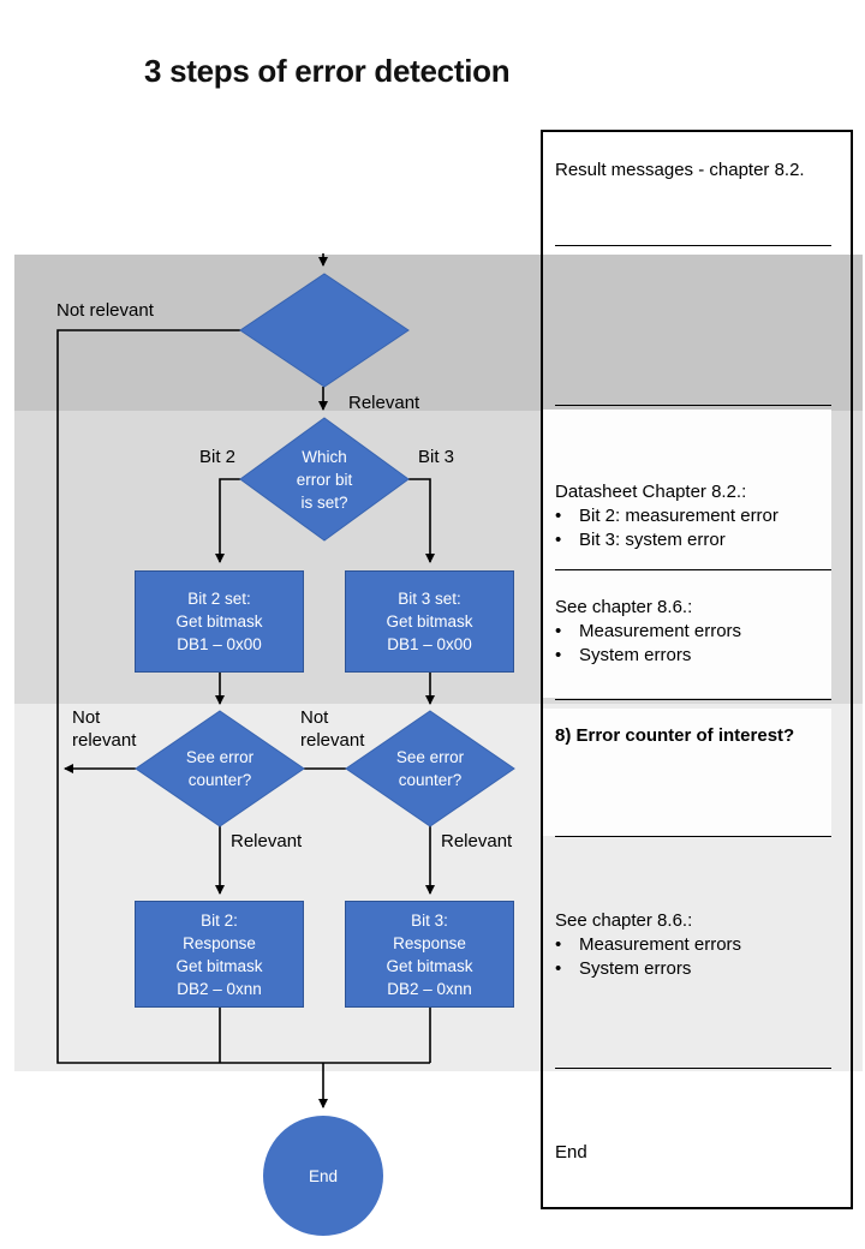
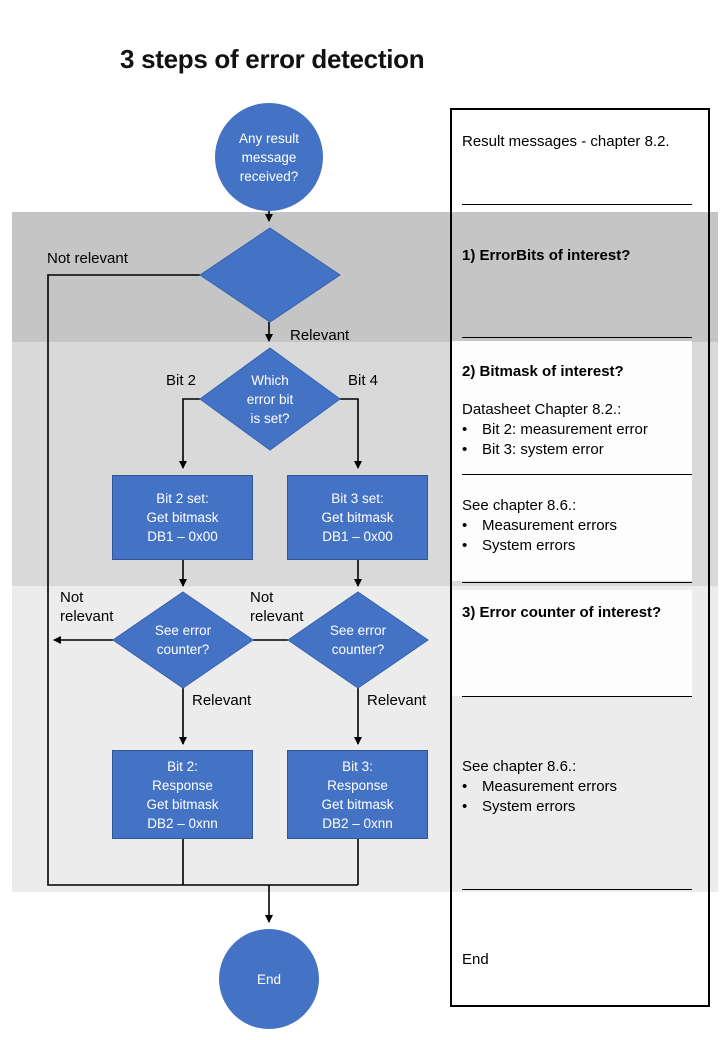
  3 steps of error detection
+ Any result
+ message
+ received?
  Which
  error bit
  is set?
  Bit 2 set:
  Get bitmask
  DB1 – 0x00
  Bit 3 set:
  Get bitmask
  DB1 – 0x00
  See error
  counter?
  See error
  counter?
  Bit 2:
  Response
  Get bitmask
  DB2 – 0xnn
  Bit 3:
  Response
  Get bitmask
  DB2 – 0xnn
  End
  Not relevant
  Relevant
  Bit 2
- Bit 3
+ Bit 4
  Not
  relevant
  Not
  relevant
  Relevant
  Relevant
  Result messages - chapter 8.2.
+ 1) ErrorBits of interest?
+ 2) Bitmask of interest?
  Datasheet Chapter 8.2.:
  •
  Bit 2: measurement error
  •
  Bit 3: system error
  See chapter 8.6.:
  •
  Measurement errors
  •
  System errors
- 8) Error counter of interest?
+ 3) Error counter of interest?
  See chapter 8.6.:
  •
  Measurement errors
  •
  System errors
  End
